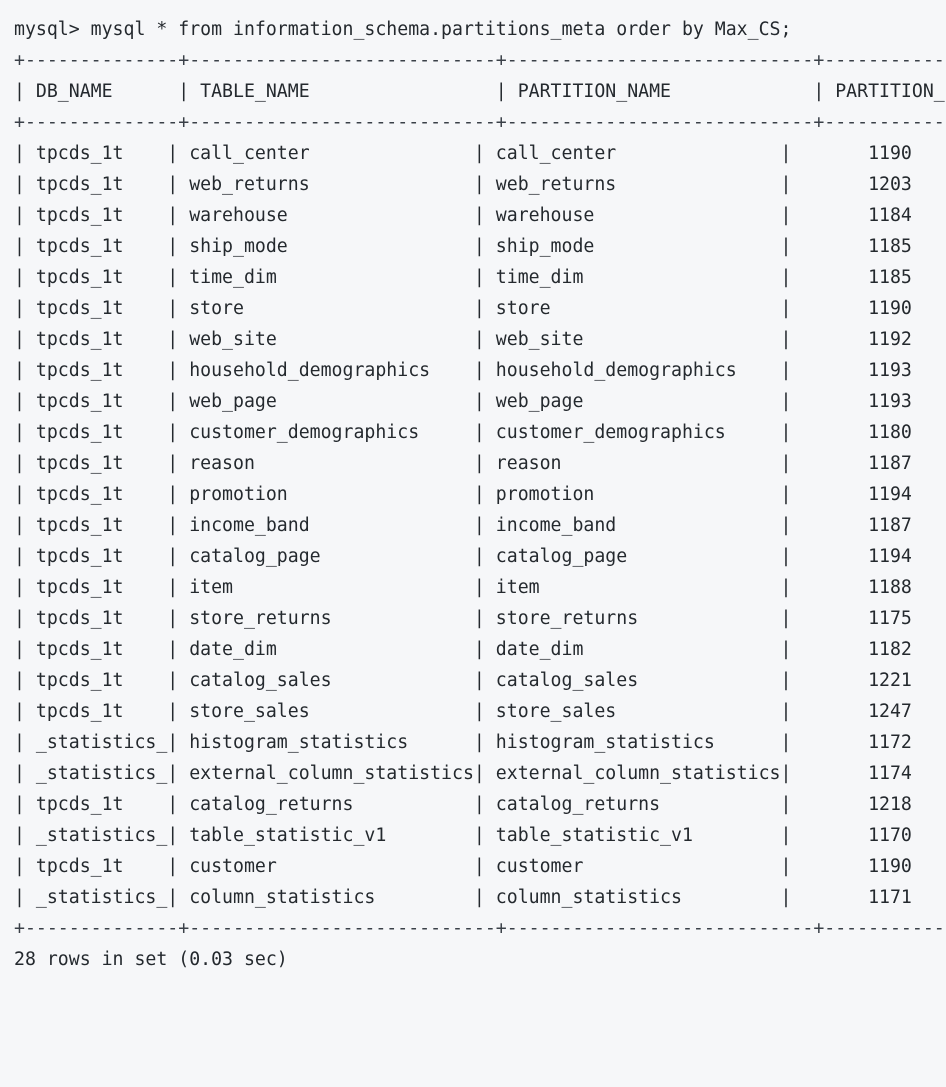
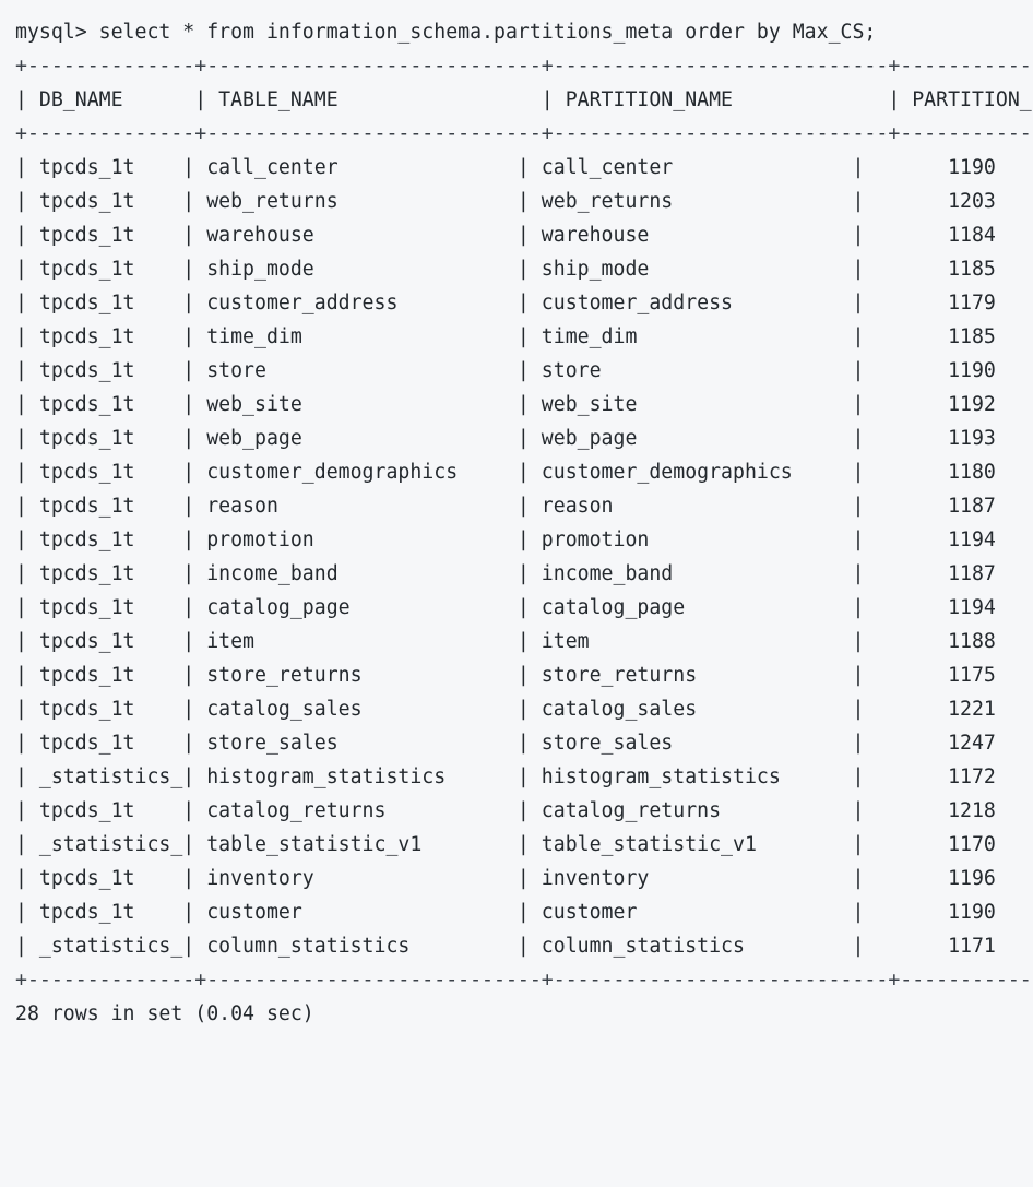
- mysql> mysql * from information_schema.partitions_meta order by Max_CS;
+ mysql> select * from information_schema.partitions_meta order by Max_CS;
  +--------------+----------------------------+----------------------------+-----------
  | DB_NAME | TABLE_NAME | PARTITION_NAME | PARTITION_
  +--------------+----------------------------+----------------------------+-----------
  | tpcds_1t | call_center | call_center | 1190
  | tpcds_1t | web_returns | web_returns | 1203
  | tpcds_1t | warehouse | warehouse | 1184
  | tpcds_1t | ship_mode | ship_mode | 1185
+ | tpcds_1t | customer_address | customer_address | 1179
  | tpcds_1t | time_dim | time_dim | 1185
  | tpcds_1t | store | store | 1190
  | tpcds_1t | web_site | web_site | 1192
- | tpcds_1t | household_demographics | household_demographics | 1193
  | tpcds_1t | web_page | web_page | 1193
  | tpcds_1t | customer_demographics | customer_demographics | 1180
  | tpcds_1t | reason | reason | 1187
  | tpcds_1t | promotion | promotion | 1194
  | tpcds_1t | income_band | income_band | 1187
  | tpcds_1t | catalog_page | catalog_page | 1194
  | tpcds_1t | item | item | 1188
  | tpcds_1t | store_returns | store_returns | 1175
- | tpcds_1t | date_dim | date_dim | 1182
  | tpcds_1t | catalog_sales | catalog_sales | 1221
  | tpcds_1t | store_sales | store_sales | 1247
  | _statistics_| histogram_statistics | histogram_statistics | 1172
- | _statistics_| external_column_statistics| external_column_statistics| 1174
  | tpcds_1t | catalog_returns | catalog_returns | 1218
  | _statistics_| table_statistic_v1 | table_statistic_v1 | 1170
+ | tpcds_1t | inventory | inventory | 1196
  | tpcds_1t | customer | customer | 1190
  | _statistics_| column_statistics | column_statistics | 1171
  +--------------+----------------------------+----------------------------+-----------
- 28 rows in set (0.03 sec)
+ 28 rows in set (0.04 sec)
